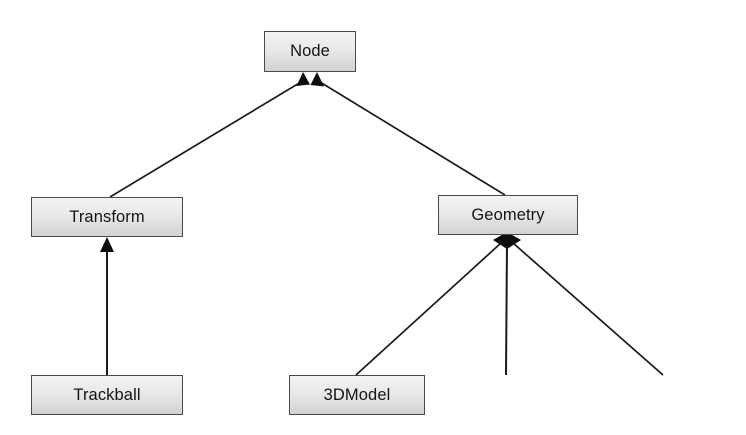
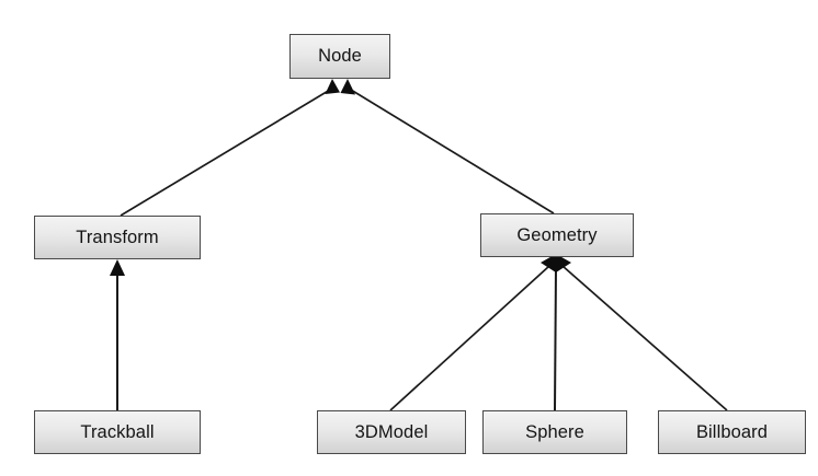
  Node
  Transform
  Geometry
  Trackball
  3DModel
+ Sphere
+ Billboard
